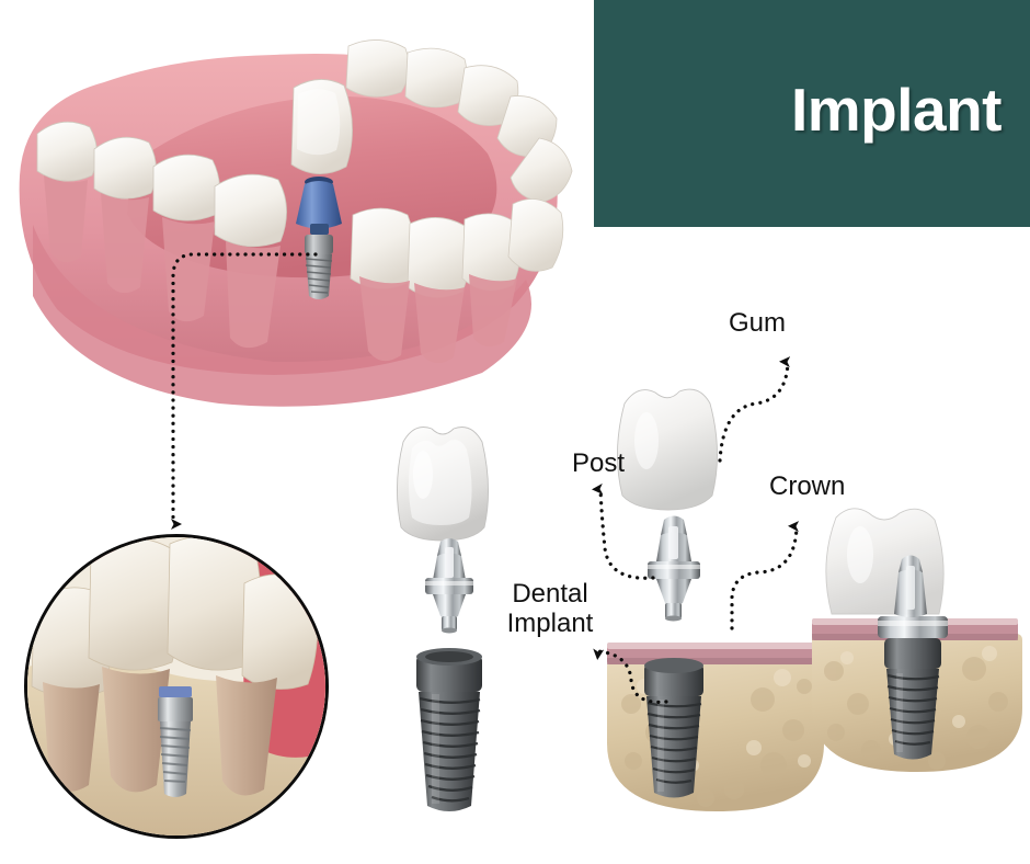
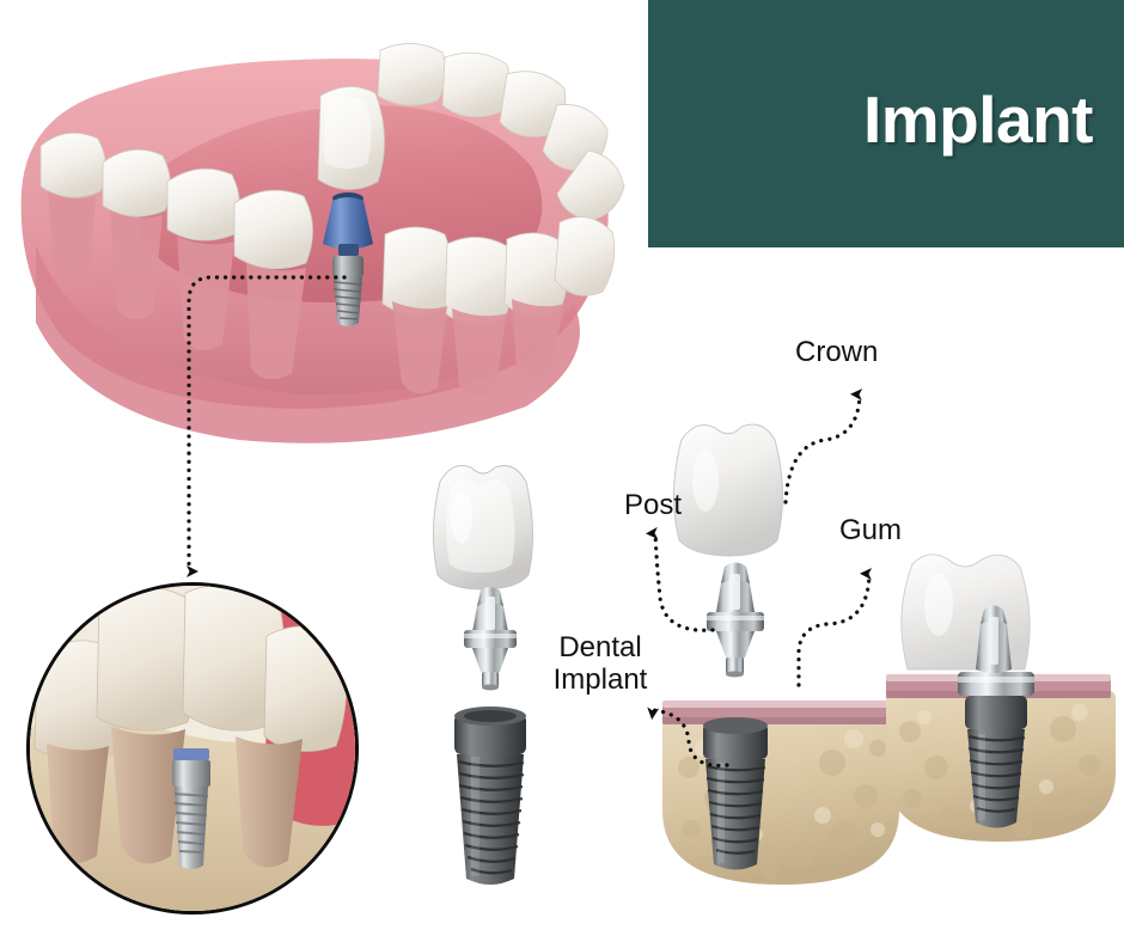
- Gum
+ Crown
  Post
- Crown
+ Gum
  Dental Implant
  Implant
